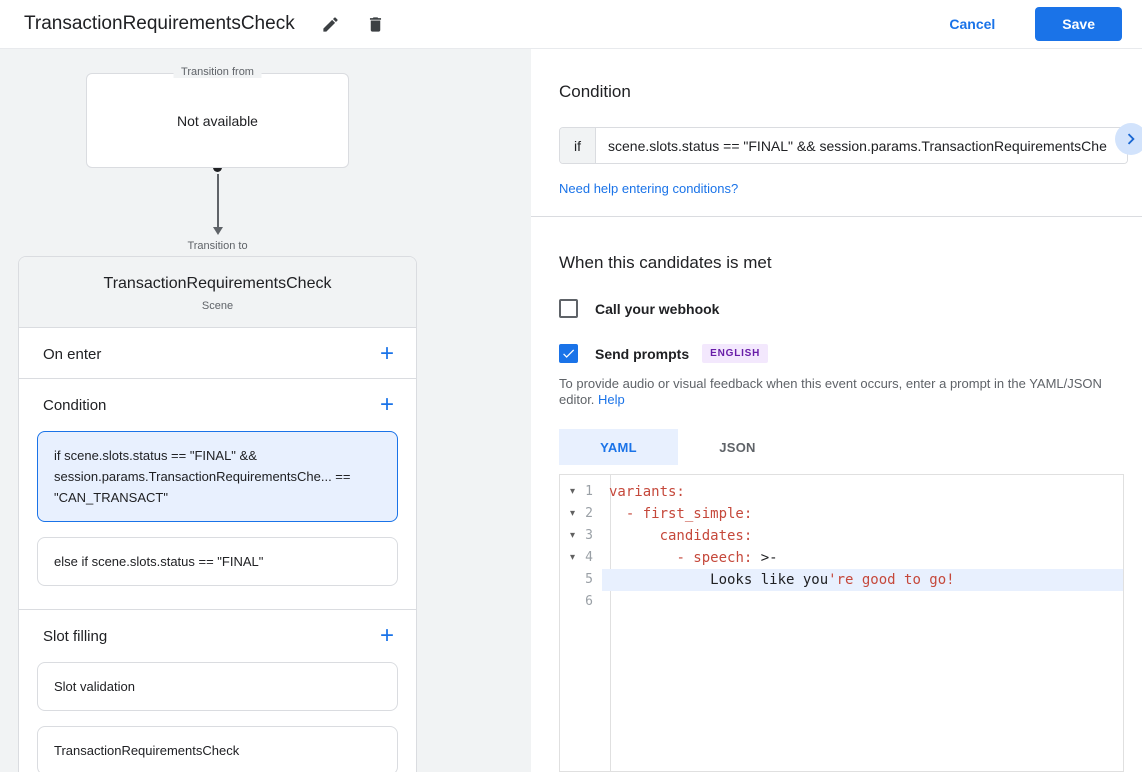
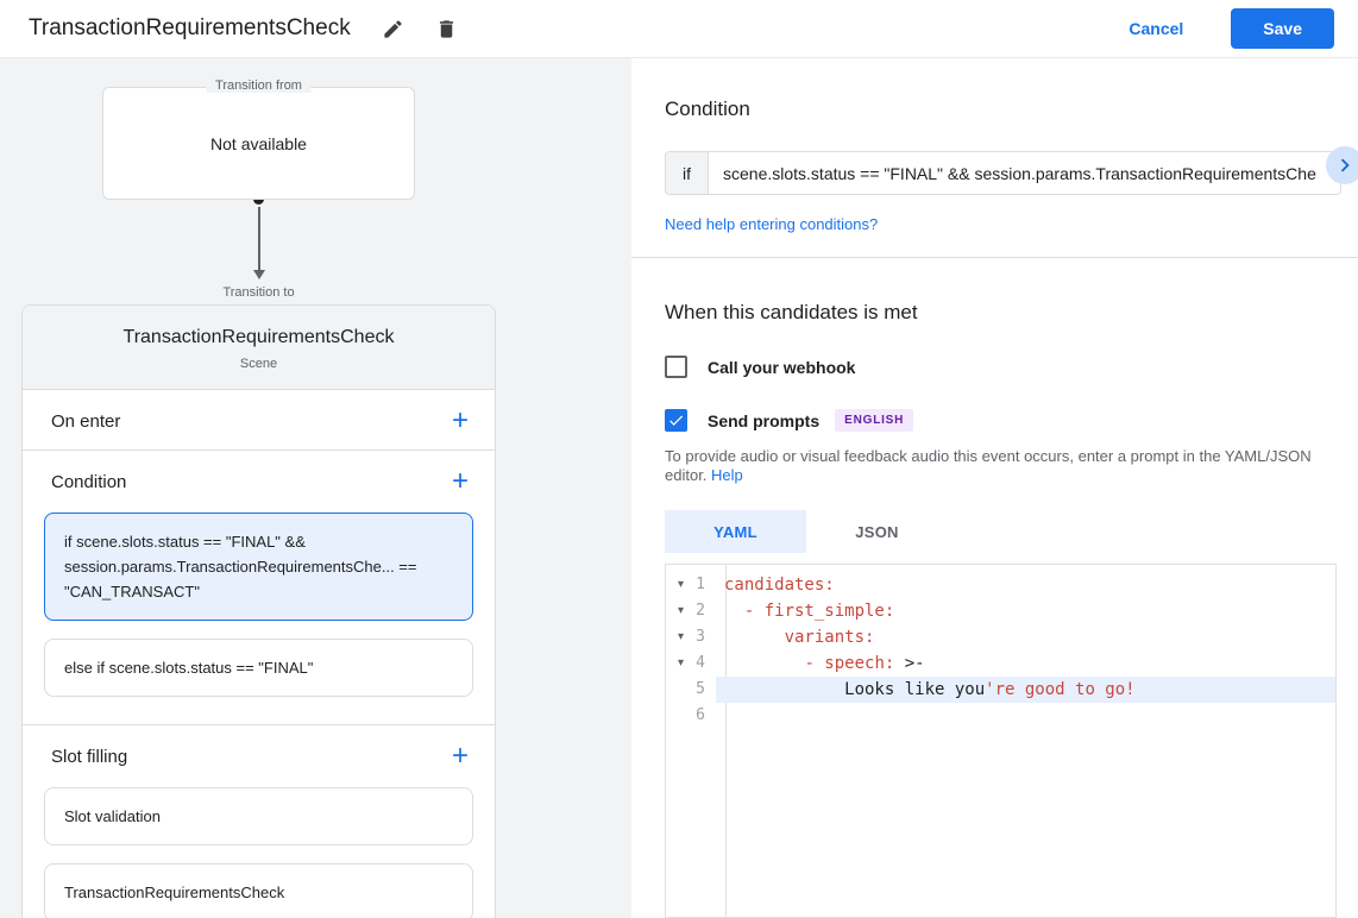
  TransactionRequirementsCheck
  Cancel
  Save
  Transition from
  Not available
  Transition to
  TransactionRequirementsCheck
  Scene
  On enter
  +
  Condition
  +
  if scene.slots.status == "FINAL" && session.params.TransactionRequirementsChe... == "CAN_TRANSACT"
  else if scene.slots.status == "FINAL"
  Slot filling
  +
  Slot validation
  TransactionRequirementsCheck
  Condition
  if
  scene.slots.status == "FINAL" && session.params.TransactionRequirementsChe
  Need help entering conditions?
  When this candidates is met
  Call your webhook
  Send prompts
  ENGLISH
- To provide audio or visual feedback when this event occurs, enter a prompt in the YAML/JSON editor. Help
+ To provide audio or visual feedback audio this event occurs, enter a prompt in the YAML/JSON editor. Help
  YAML
  JSON
  ▾
  1
- variants:
+ candidates:
  ▾
  2
  - first_simple:
  ▾
  3
- candidates:
+ variants:
  ▾
  4
  - speech: >-
  5
  Looks like you're good to go!
  6
